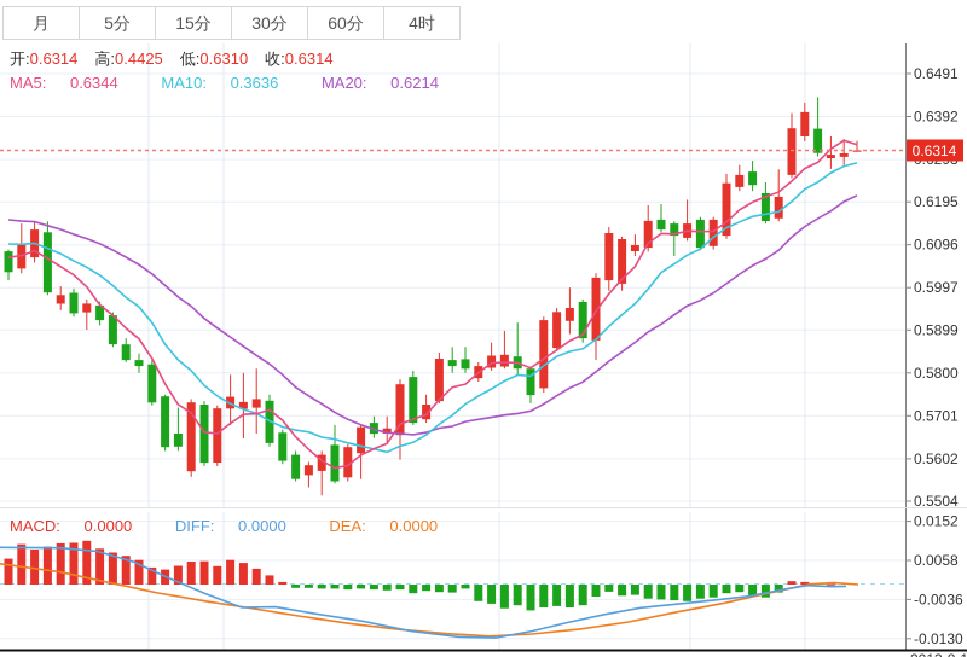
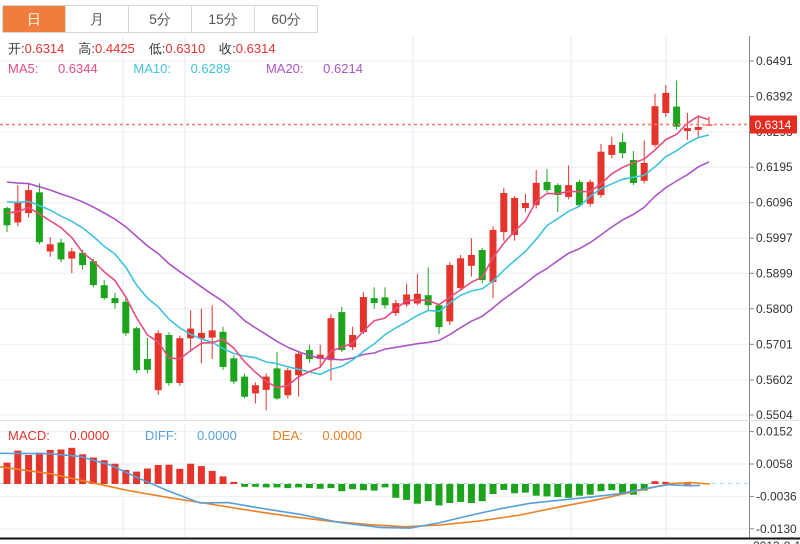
+ 日
  月
  5分
  15分
- 30分
  60分
- 4时
  0.6491
  0.6392
  0.6195
  0.6096
  0.5997
  0.5899
  0.5800
  0.5701
  0.5602
  0.5504
  0.0152
  0.0058
  -0.0036
  -0.0130
  0.6314
  开:0.6314 高:0.4425 低:0.6310 收:0.6314
- MA5: 0.6344 MA10: 0.3636 MA20: 0.6214
+ MA5: 0.6344 MA10: 0.6289 MA20: 0.6214
  MACD: 0.0000 DIFF: 0.0000 DEA: 0.0000
